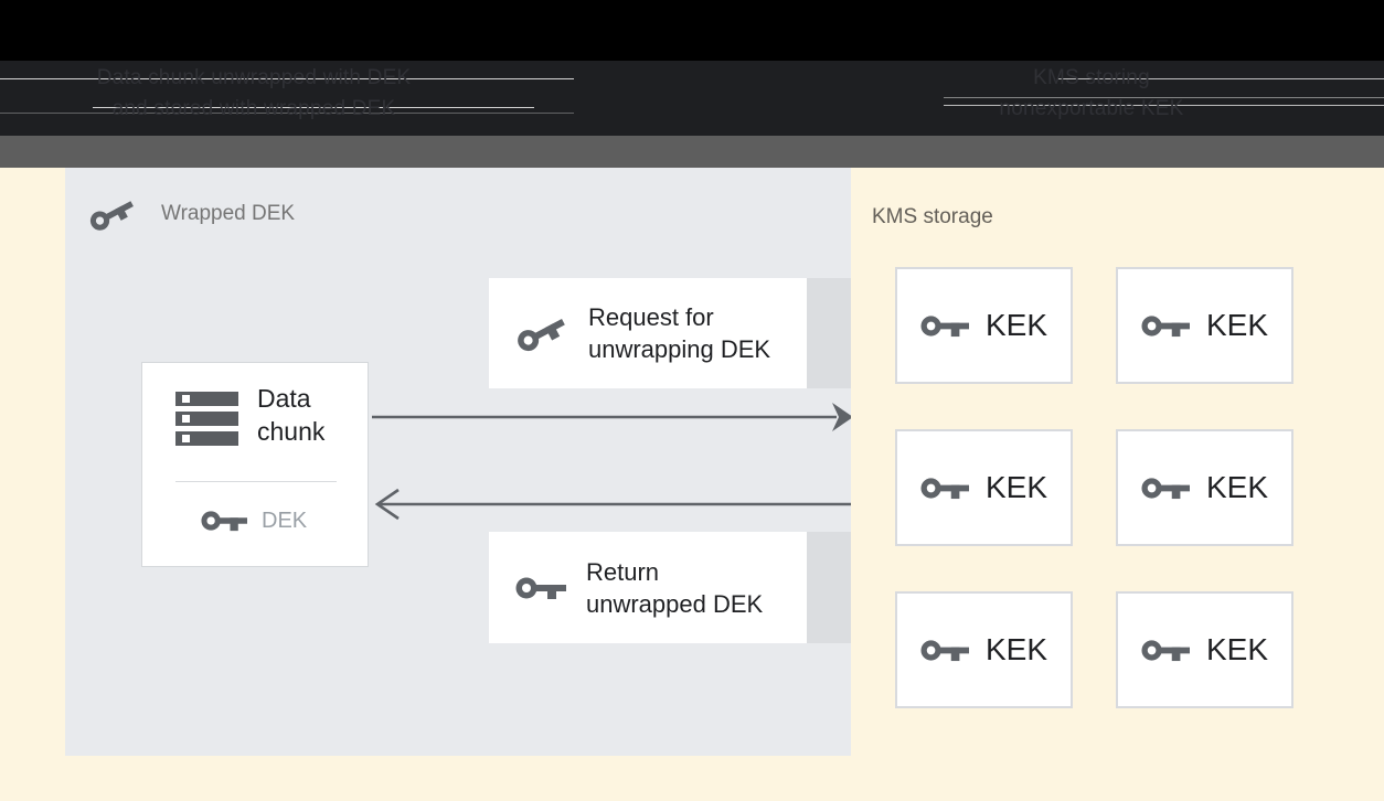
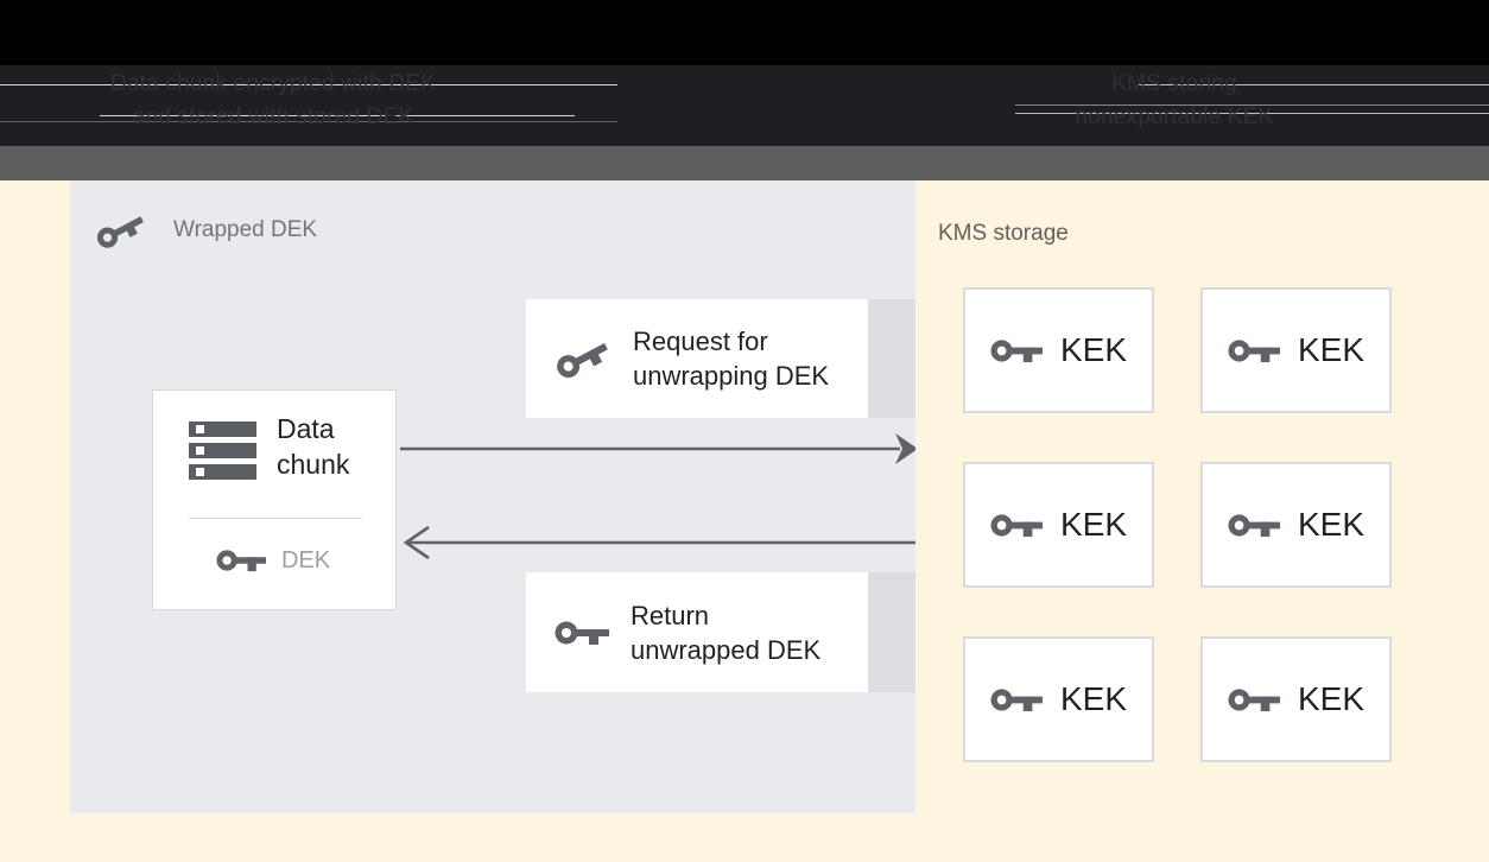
- Data chunk unwrapped with DEK
+ Data chunk encrypted with DEK
- and stored with wrapped DEK
+ and stored with stored DEK
  KMS storing
  nonexportable KEK
  Wrapped DEK
  Data
  chunk
  DEK
  Request for
  unwrapping DEK
  Return
  unwrapped DEK
  KMS storage
  KEK
  KEK
  KEK
  KEK
  KEK
  KEK
